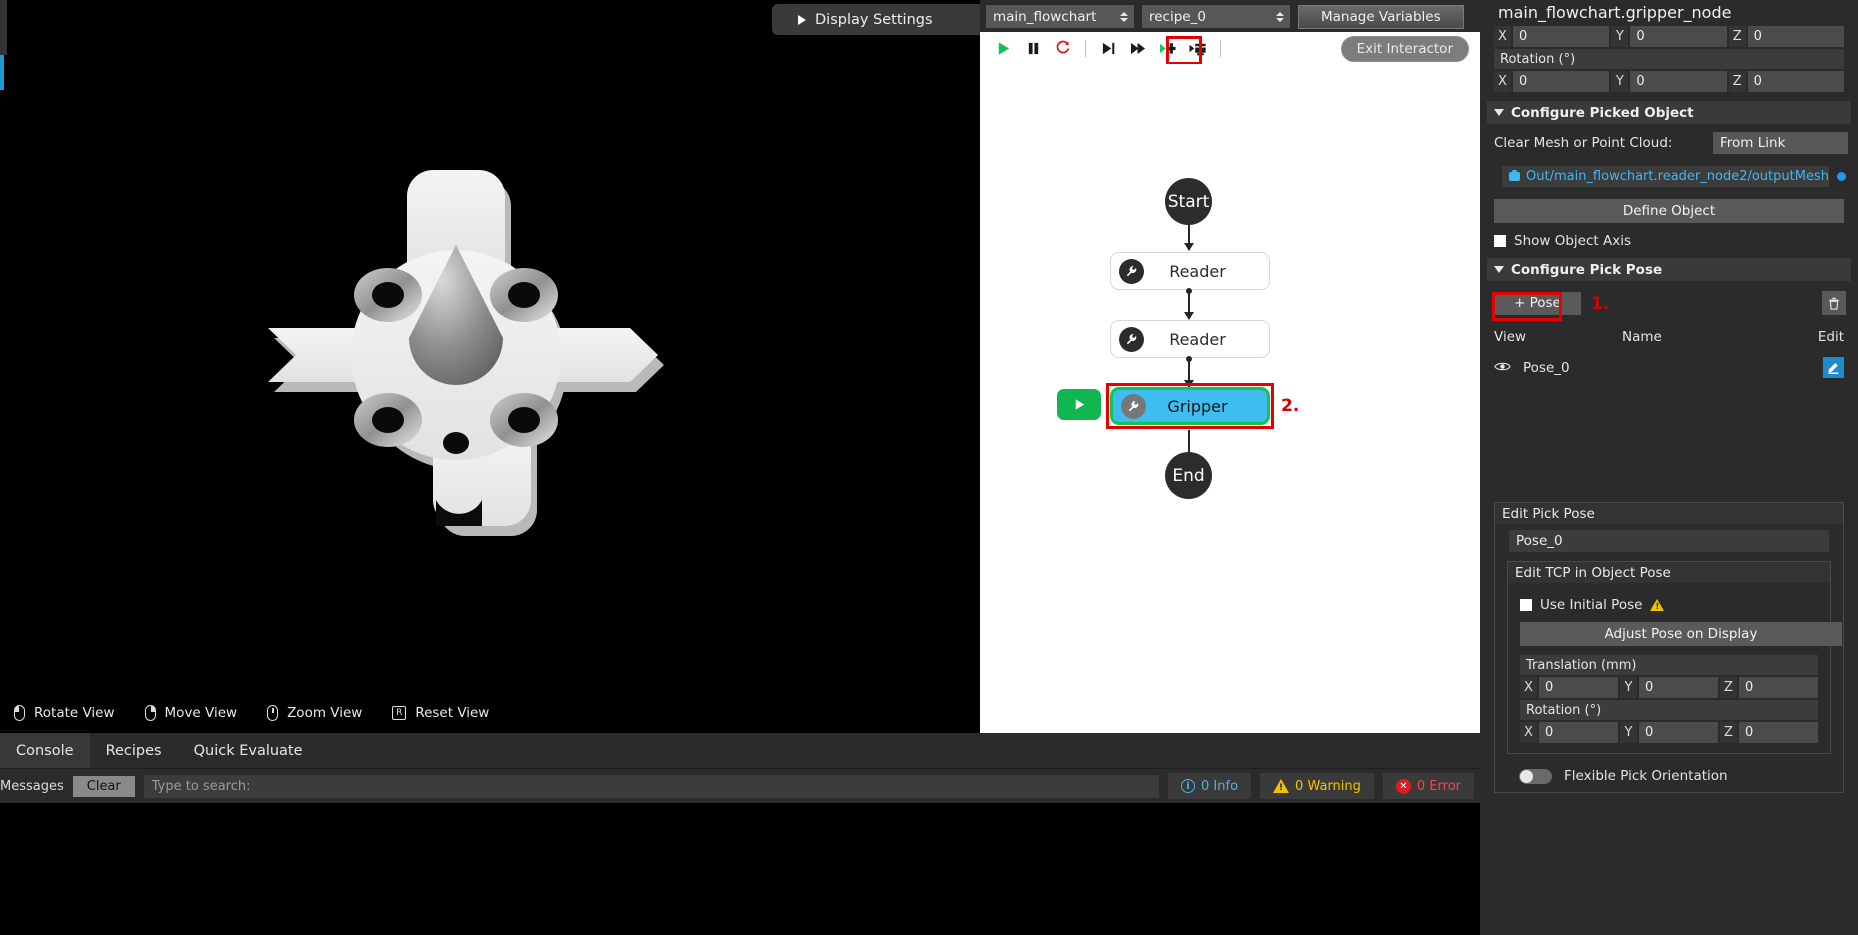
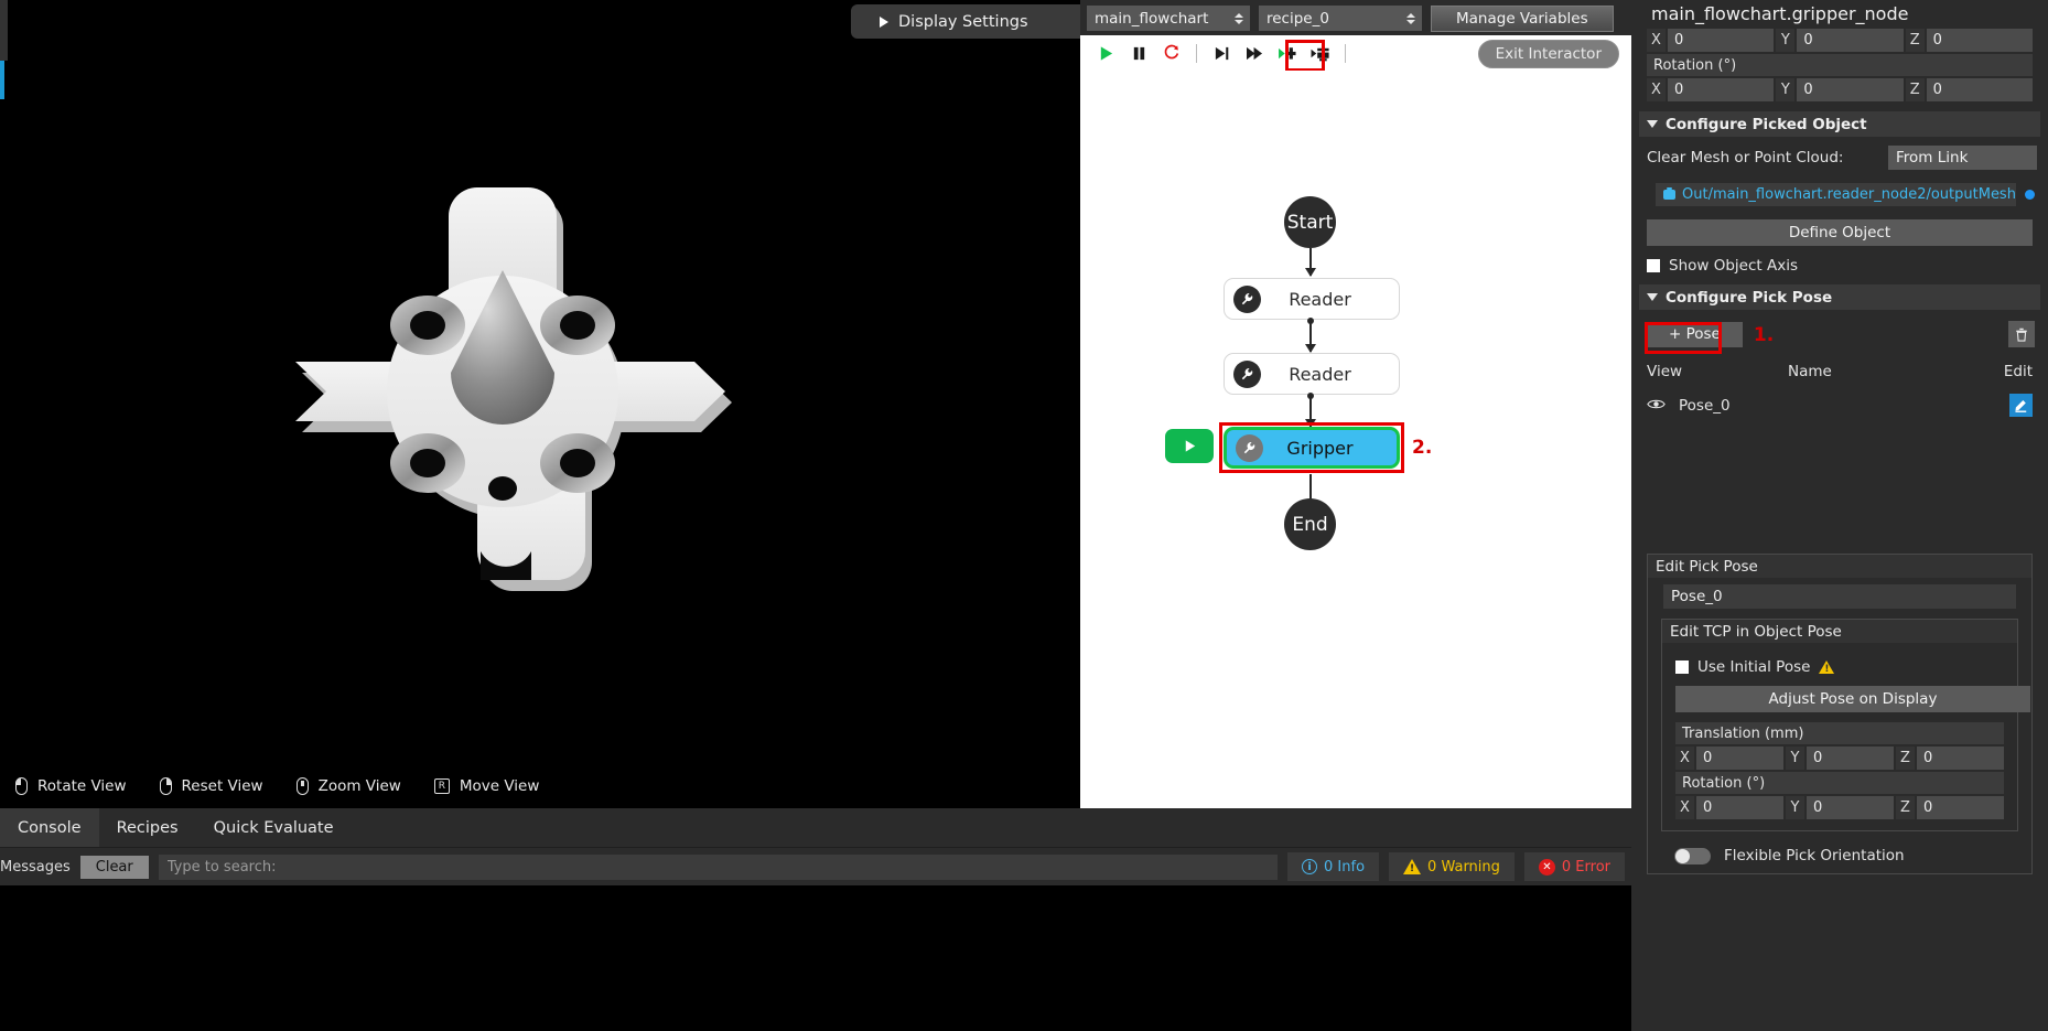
  Display Settings
  Rotate View
- Move View
+ Reset View
  Zoom View
  R
- Reset View
+ Move View
  Console
  Recipes
  Quick Evaluate
  Messages
  Clear
  Type to search:
  i
  0 Info
  0 Warning
  ✕
  0 Error
  main_flowchart
  recipe_0
  Manage Variables
  Exit Interactor
  Start
  Reader
  Reader
  Gripper
  2.
  End
  main_flowchart.gripper_node
  X
  0
  Y
  0
  Z
  0
  Rotation (°)
  X
  0
  Y
  0
  Z
  0
  Configure Picked Object
  Clear Mesh or Point Cloud:
  From Link
  Out/main_flowchart.reader_node2/outputMesh
  Define Object
  Show Object Axis
  Configure Pick Pose
  + Pose
  1.
  View
  Name
  Edit
  Pose_0
  Edit Pick Pose
  Pose_0
  Edit TCP in Object Pose
  Use Initial Pose
  Adjust Pose on Display
  Translation (mm)
  X
  0
  Y
  0
  Z
  0
  Rotation (°)
  X
  0
  Y
  0
  Z
  0
  Flexible Pick Orientation
